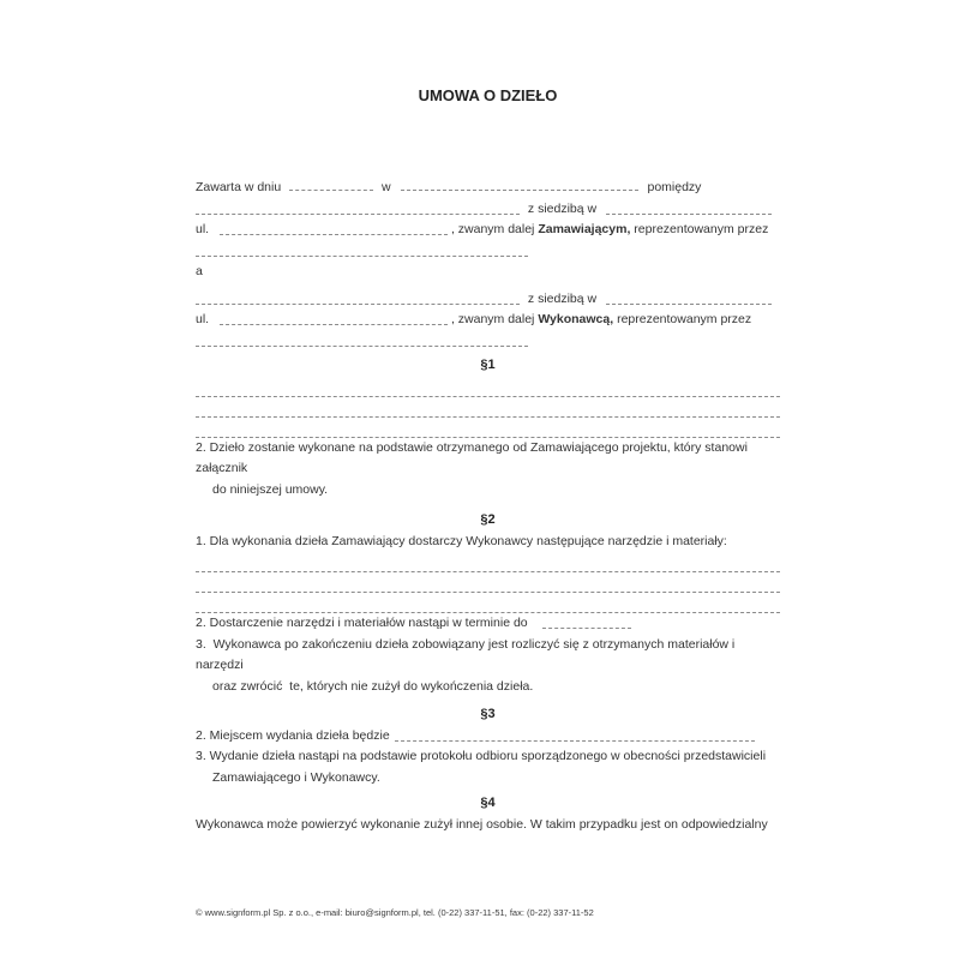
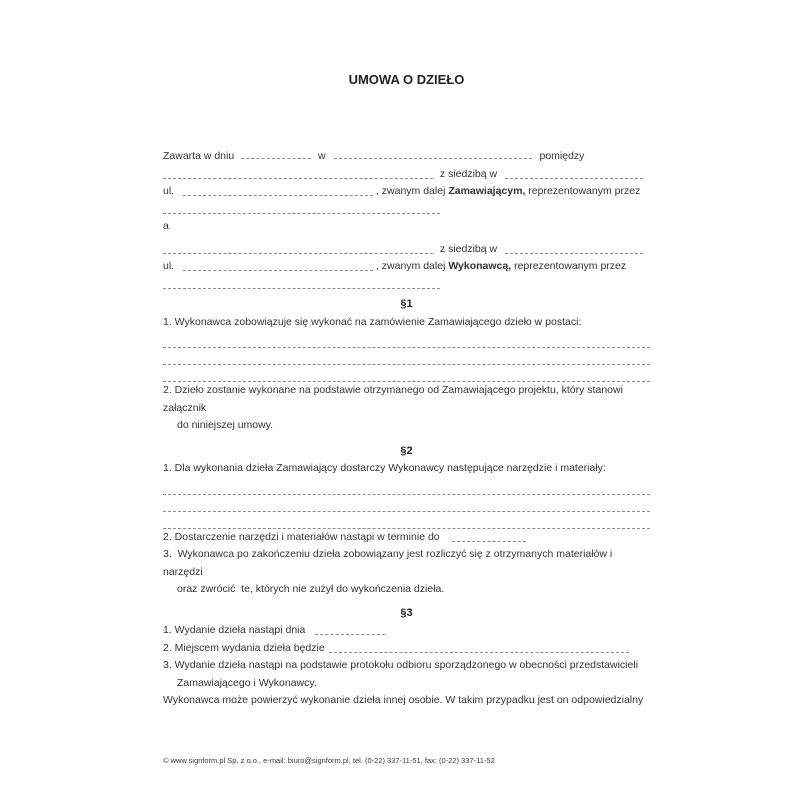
  UMOWA O DZIEŁO
  Zawarta w dniu w pomiędzy
  z siedzibą w
  ul. , zwanym dalej Zamawiającym, reprezentowanym przez
  a
  z siedzibą w
  ul. , zwanym dalej Wykonawcą, reprezentowanym przez
  §1
+ 1. Wykonawca zobowiązuje się wykonać na zamówienie Zamawiającego dzieło w postaci:
  2. Dzieło zostanie wykonane na podstawie otrzymanego od Zamawiającego projektu, który stanowi załącznik
  do niniejszej umowy.
  §2
  1. Dla wykonania dzieła Zamawiający dostarczy Wykonawcy następujące narzędzie i materiały:
  2. Dostarczenie narzędzi i materiałów nastąpi w terminie do
  3. Wykonawca po zakończeniu dzieła zobowiązany jest rozliczyć się z otrzymanych materiałów i narzędzi
  oraz zwrócić te, których nie zużył do wykończenia dzieła.
  §3
+ 1. Wydanie dzieła nastąpi dnia
  2. Miejscem wydania dzieła będzie
  3. Wydanie dzieła nastąpi na podstawie protokołu odbioru sporządzonego w obecności przedstawicieli
  Zamawiającego i Wykonawcy.
- §4
- Wykonawca może powierzyć wykonanie zużył innej osobie. W takim przypadku jest on odpowiedzialny
+ Wykonawca może powierzyć wykonanie dzieła innej osobie. W takim przypadku jest on odpowiedzialny
  © www.signform.pl Sp. z o.o., e-mail: biuro@signform.pl, tel. (0-22) 337-11-51, fax: (0-22) 337-11-52
